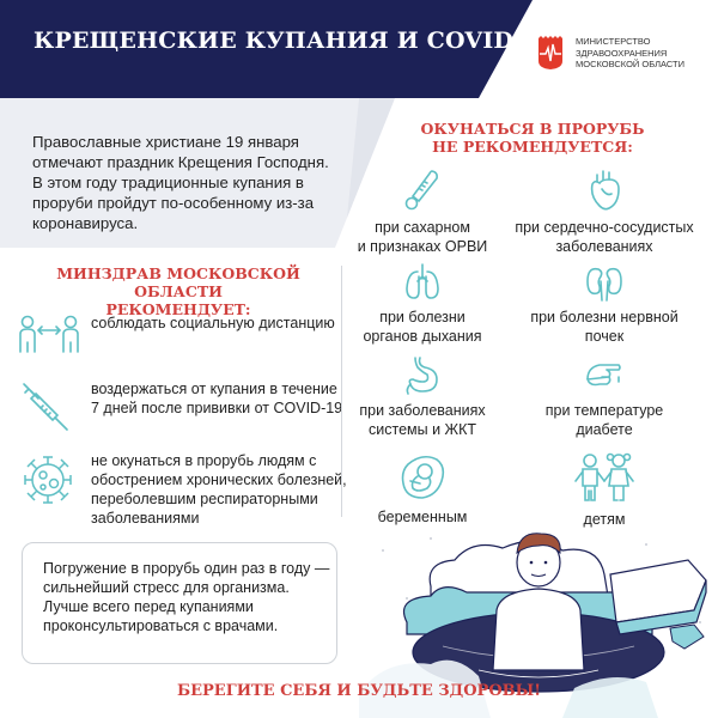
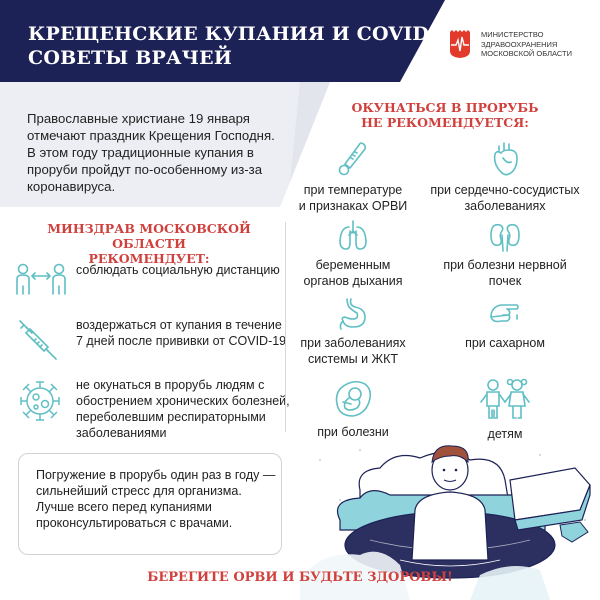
  КРЕЩЕНСКИЕ КУПАНИЯ И COVID-1
+ СОВЕТЫ ВРАЧЕЙ
  МИНИСТЕРСТВО
  ЗДРАВООХРАНЕНИЯ
  МОСКОВСКОЙ ОБЛАСТИ
  Православные христиане 19 января отмечают праздник Крещения Господня. В этом году традиционные купания в проруби пройдут по-особенному из-за коронавируса.
  МИНЗДРАВ МОСКОВСКОЙ ОБЛАСТИ
  РЕКОМЕНДУЕТ:
  соблюдать социальную дистанцию
  воздержаться от купания в течение 7 дней после прививки от COVID-19
  не окунаться в прорубь людям с обострением хронических болезней, переболевшим респираторными заболеваниями
  ОКУНАТЬСЯ В ПРОРУБЬ
  НЕ РЕКОМЕНДУЕТСЯ:
- при сахарном
+ при температуре
  и признаках ОРВИ
  при сердечно-сосудистых
  заболеваниях
- при болезни
+ беременным
  органов дыхания
  при болезни нервной
  почек
  при заболеваниях
  системы и ЖКТ
- при температуре
+ при сахарном
- диабете
- беременным
+ при болезни
  детям
  Погружение в прорубь один раз в году — сильнейший стресс для организма. Лучше всего перед купаниями проконсультироваться с врачами.
- БЕРЕГИТЕ СЕБЯ И БУДЬТЕ ЗДОРОВЫ!
+ БЕРЕГИТЕ ОРВИ И БУДЬТЕ ЗДОРОВЫ!
